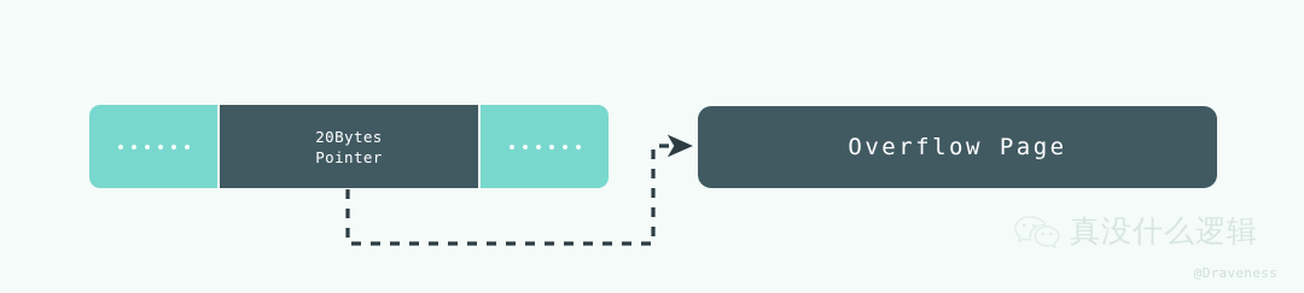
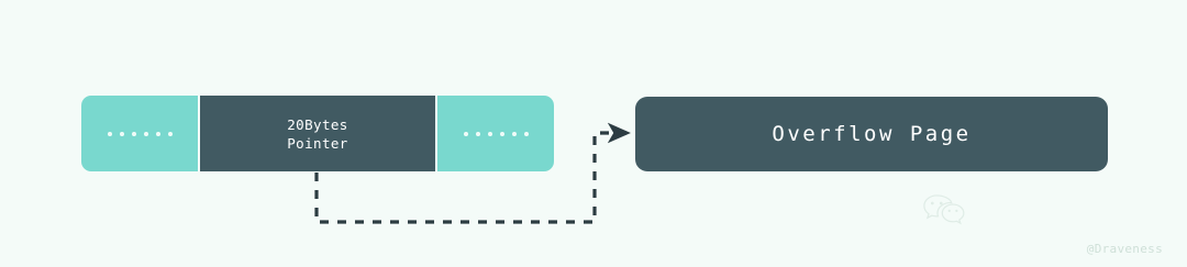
  20Bytes
  Pointer
  Overflow Page
- 真没什么逻辑
  @Draveness
